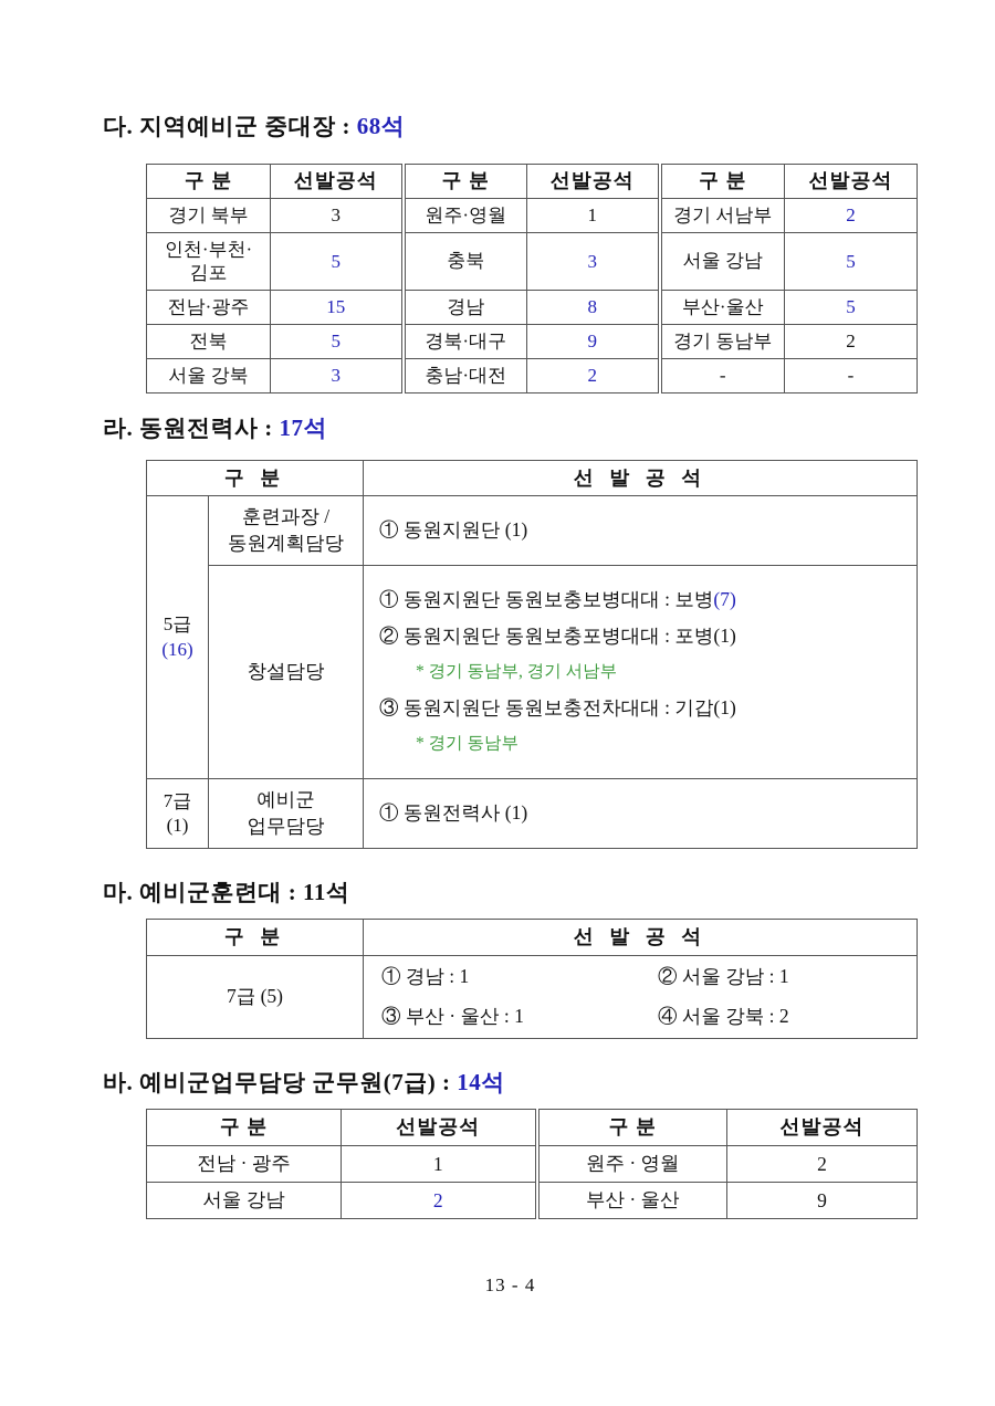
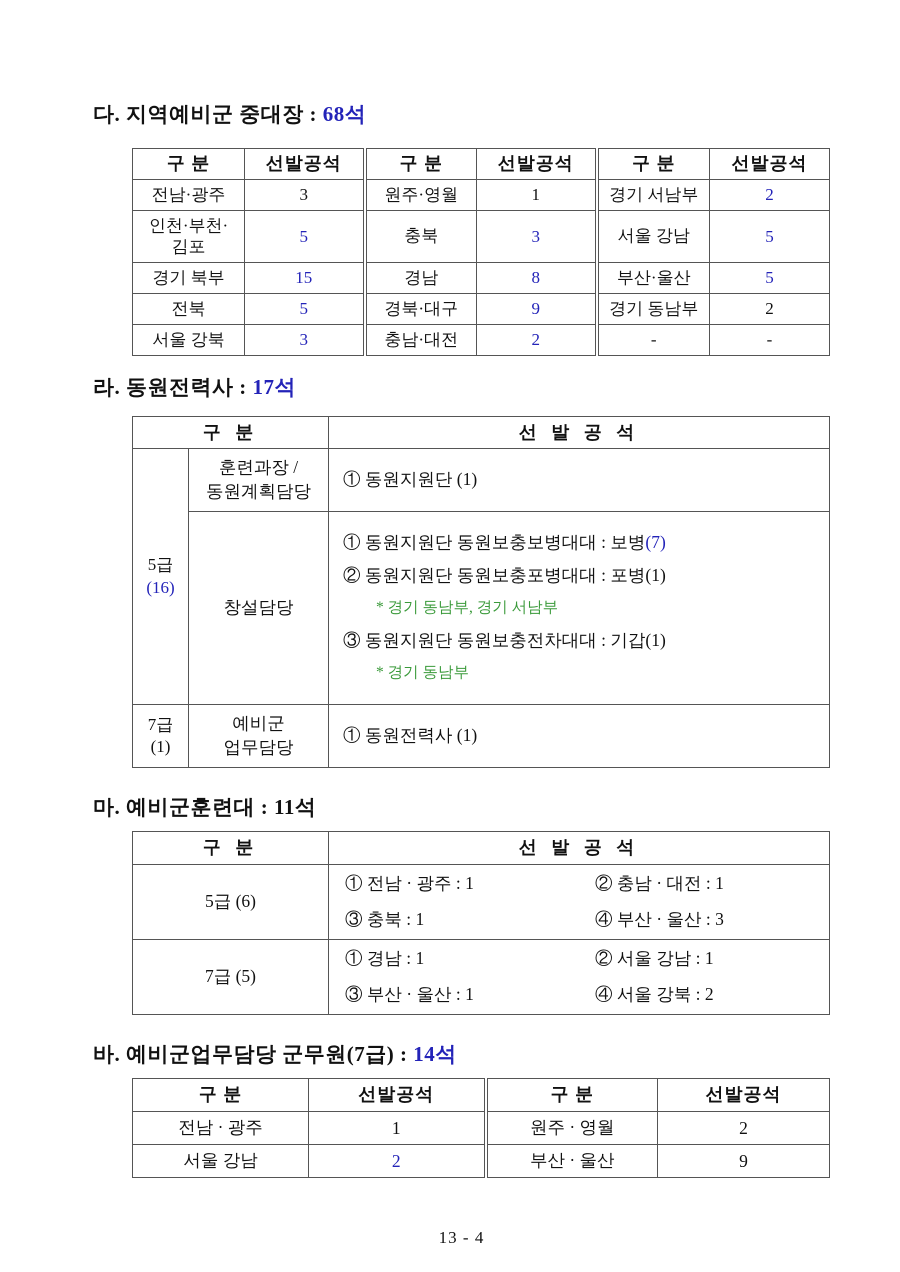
  다. 지역예비군 중대장 : 68석
  구 분	선발공석	구 분	선발공석	구 분	선발공석
- 경기 북부	3	원주·영월	1	경기 서남부	2
+ 전남·광주	3	원주·영월	1	경기 서남부	2
  인천·부천· 김포	5	충북	3	서울 강남	5
- 전남·광주	15	경남	8	부산·울산	5
+ 경기 북부	15	경남	8	부산·울산	5
  전북	5	경북·대구	9	경기 동남부	2
  서울 강북	3	충남·대전	2	-	-
  라. 동원전력사 : 17석
  구 분	선 발 공 석
  5급(16)	훈련과장 / 동원계획담당	① 동원지원단 (1)
  창설담당	① 동원지원단 동원보충보병대대 : 보병(7) ② 동원지원단 동원보충포병대대 : 포병(1) * 경기 동남부, 경기 서남부 ③ 동원지원단 동원보충전차대대 : 기갑(1) * 경기 동남부
  7급(1)	예비군 업무담당	① 동원전력사 (1)
  마. 예비군훈련대 : 11석
  구 분	선 발 공 석
+ 5급 (6)	① 전남 · 광주 : 1 ② 충남 · 대전 : 1 ③ 충북 : 1 ④ 부산 · 울산 : 3
  7급 (5)	① 경남 : 1 ② 서울 강남 : 1 ③ 부산 · 울산 : 1 ④ 서울 강북 : 2
  바. 예비군업무담당 군무원(7급) : 14석
  구 분	선발공석	구 분	선발공석
  전남 · 광주	1	원주 · 영월	2
  서울 강남	2	부산 · 울산	9
  13 - 4
